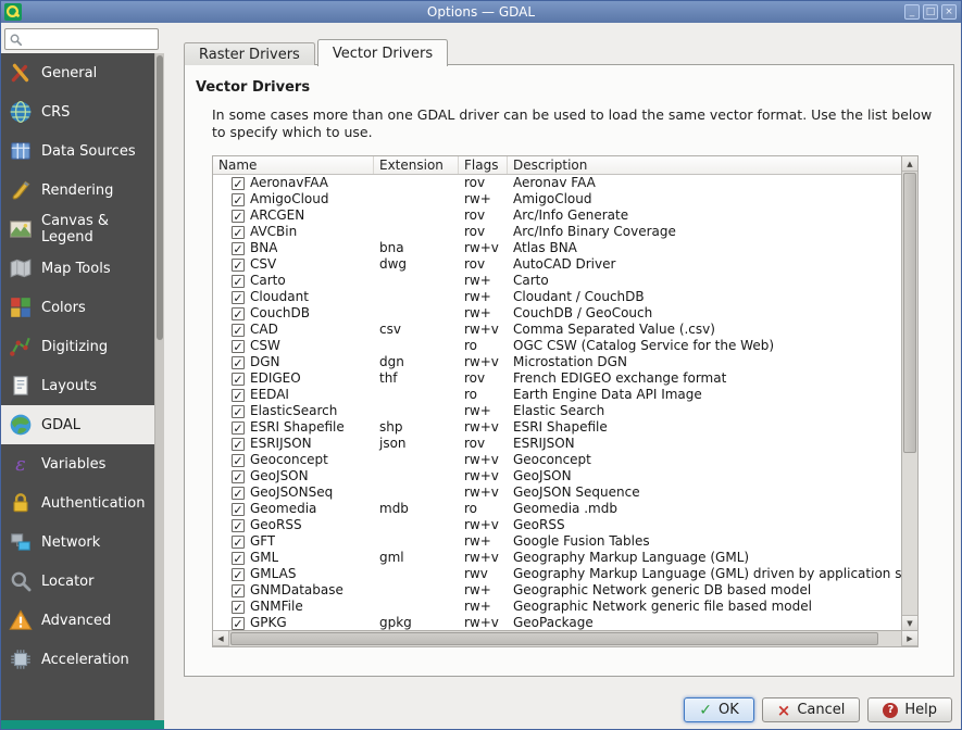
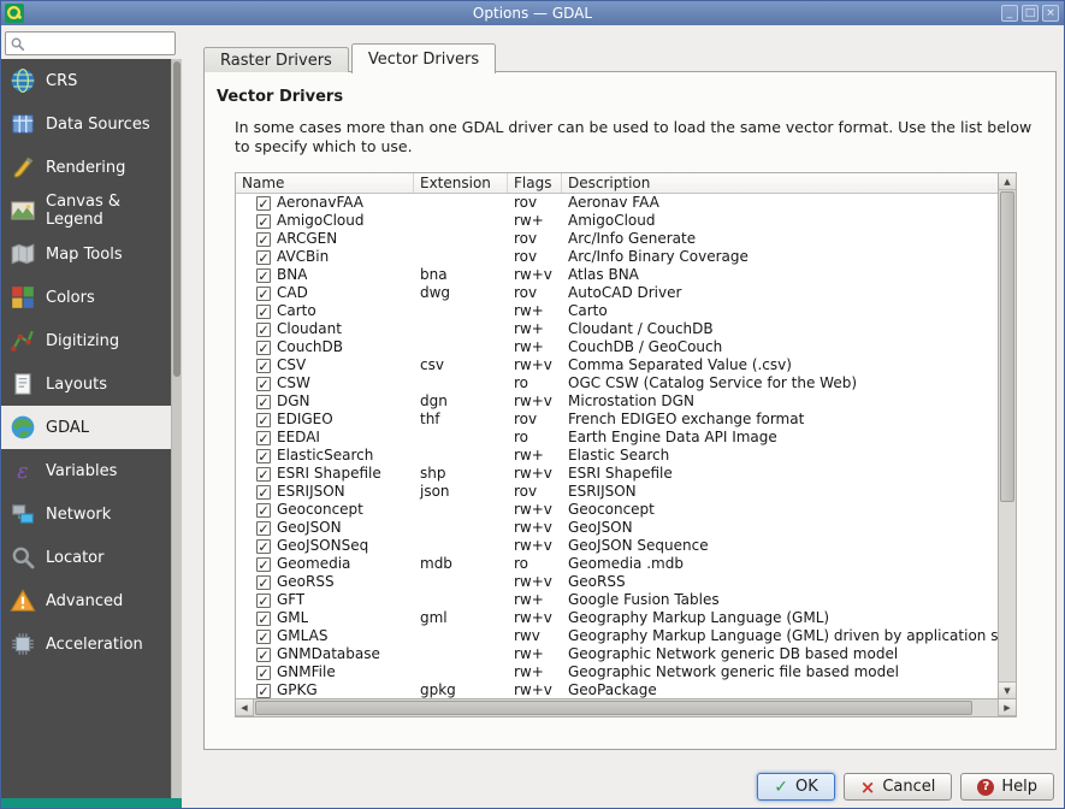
  Options — GDAL
  _
  □
  ×
- General
  CRS
  Data Sources
  Rendering
  Canvas & Legend
  Map Tools
  Colors
  Digitizing
  Layouts
  GDAL
  ε
  Variables
- Authentication
  Network
  Locator
  Advanced
  Acceleration
  Raster Drivers
  Vector Drivers
  Vector Drivers
  In some cases more than one GDAL driver can be used to load the same vector format. Use the list below to specify which to use.
  Name
  Extension
  Flags
  Description
  ✓
  AeronavFAA
  rov
  Aeronav FAA
  ✓
  AmigoCloud
  rw+
  AmigoCloud
  ✓
  ARCGEN
  rov
  Arc/Info Generate
  ✓
  AVCBin
  rov
  Arc/Info Binary Coverage
  ✓
  BNA
  bna
  rw+v
  Atlas BNA
  ✓
- CSV
+ CAD
  dwg
  rov
  AutoCAD Driver
  ✓
  Carto
  rw+
  Carto
  ✓
  Cloudant
  rw+
  Cloudant / CouchDB
  ✓
  CouchDB
  rw+
  CouchDB / GeoCouch
  ✓
- CAD
+ CSV
  csv
  rw+v
  Comma Separated Value (.csv)
  ✓
  CSW
  ro
  OGC CSW (Catalog Service for the Web)
  ✓
  DGN
  dgn
  rw+v
  Microstation DGN
  ✓
  EDIGEO
  thf
  rov
  French EDIGEO exchange format
  ✓
  EEDAI
  ro
  Earth Engine Data API Image
  ✓
  ElasticSearch
  rw+
  Elastic Search
  ✓
  ESRI Shapefile
  shp
  rw+v
  ESRI Shapefile
  ✓
  ESRIJSON
  json
  rov
  ESRIJSON
  ✓
  Geoconcept
  rw+v
  Geoconcept
  ✓
  GeoJSON
  rw+v
  GeoJSON
  ✓
  GeoJSONSeq
  rw+v
  GeoJSON Sequence
  ✓
  Geomedia
  mdb
  ro
  Geomedia .mdb
  ✓
  GeoRSS
  rw+v
  GeoRSS
  ✓
  GFT
  rw+
  Google Fusion Tables
  ✓
  GML
  gml
  rw+v
  Geography Markup Language (GML)
  ✓
  GMLAS
  rwv
  Geography Markup Language (GML) driven by application s
  ✓
  GNMDatabase
  rw+
  Geographic Network generic DB based model
  ✓
  GNMFile
  rw+
  Geographic Network generic file based model
  ✓
  GPKG
  gpkg
  rw+v
  GeoPackage
  ▲
  ▼
  ◀
  ▶
  ✓
  OK
  ×
  Cancel
  ?
  Help
